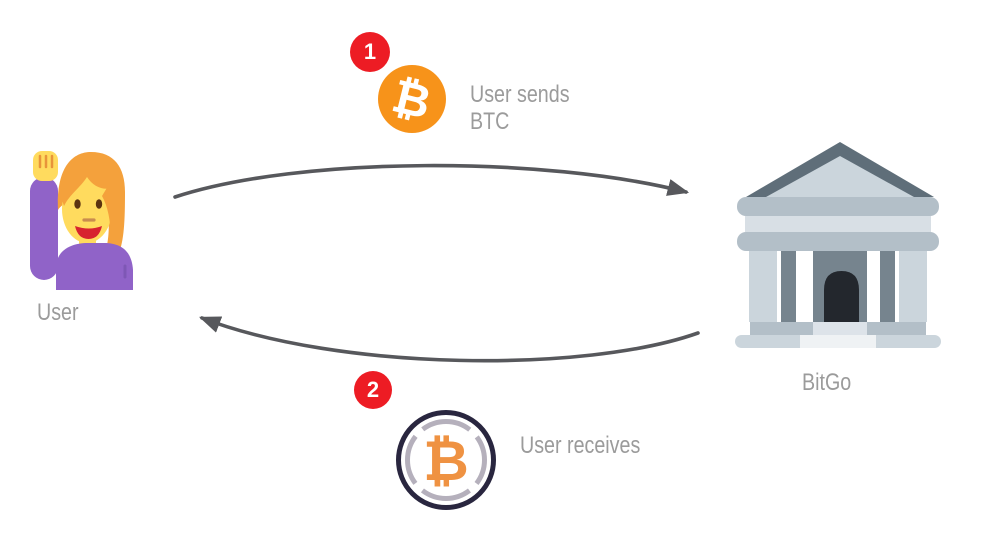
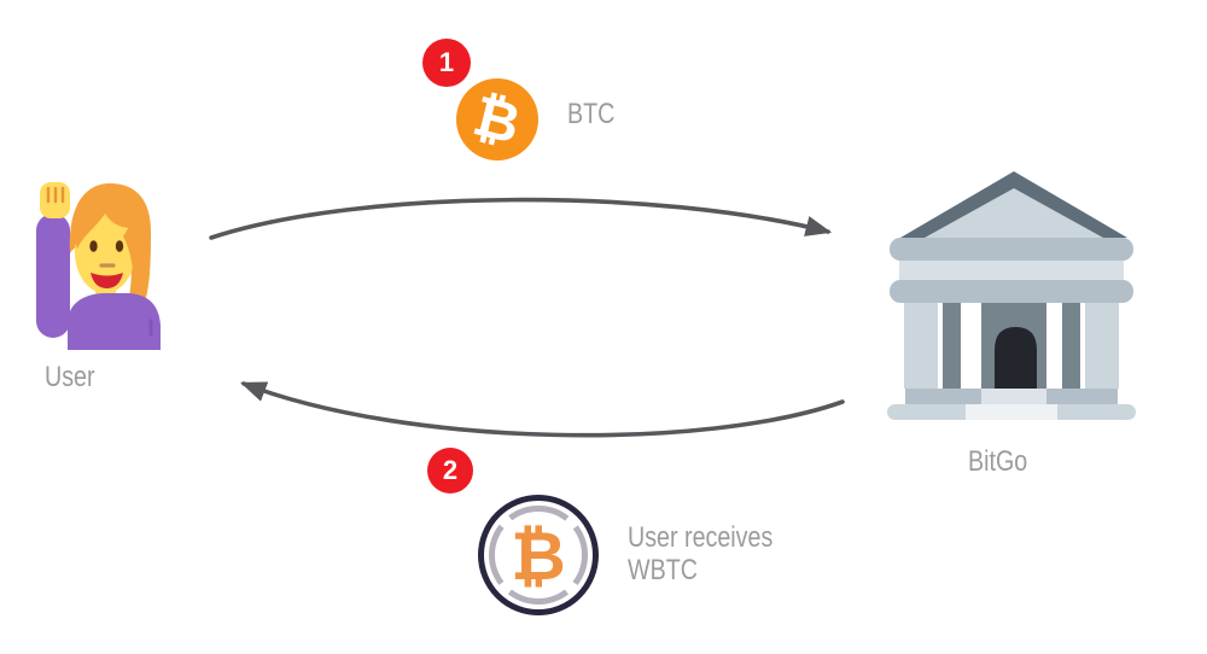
  1
- User sends
  BTC
  User
  BitGo
  2
  ₿
  User receives
+ WBTC
